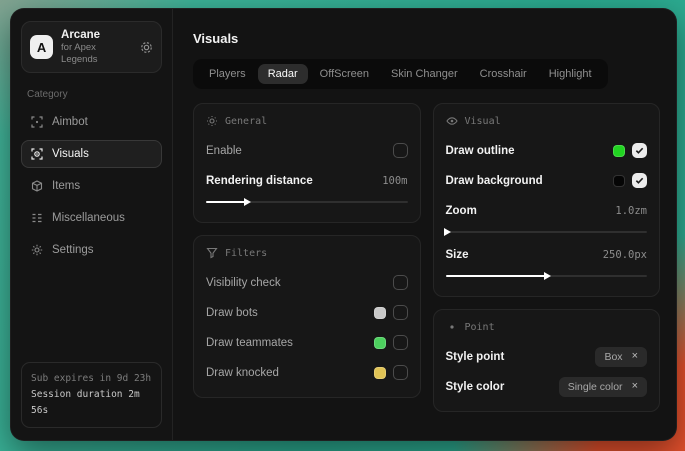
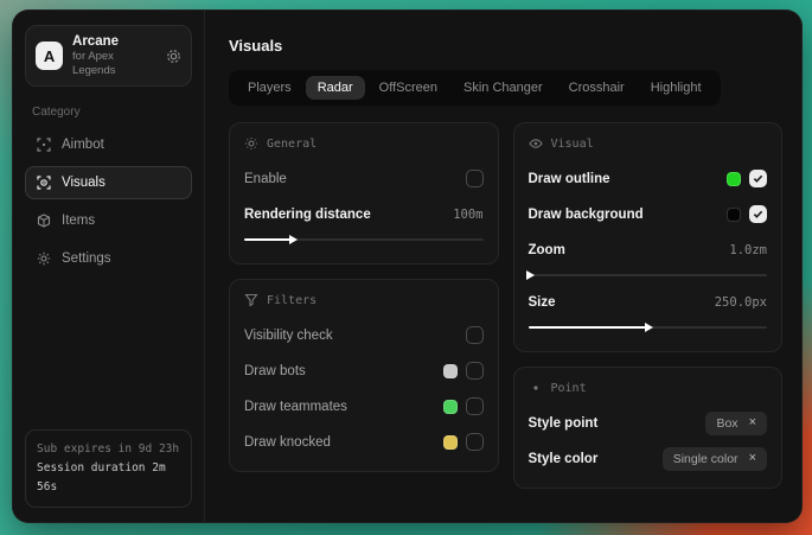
  A
  Arcane
  for Apex Legends
  Category
  Aimbot
  Visuals
  Items
- Miscellaneous
  Settings
  Sub expires in 9d 23h
  Session duration 2m 56s
  Visuals
  Players
  Radar
  OffScreen
  Skin Changer
  Crosshair
  Highlight
  General
  Enable
  Rendering distance
  100m
  Filters
  Visibility check
  Draw bots
  Draw teammates
  Draw knocked
  Visual
  Draw outline
  Draw background
  Zoom
  1.0zm
  Size
  250.0px
  Point
  Style point
  Box
  ×
  Style color
  Single color
  ×
